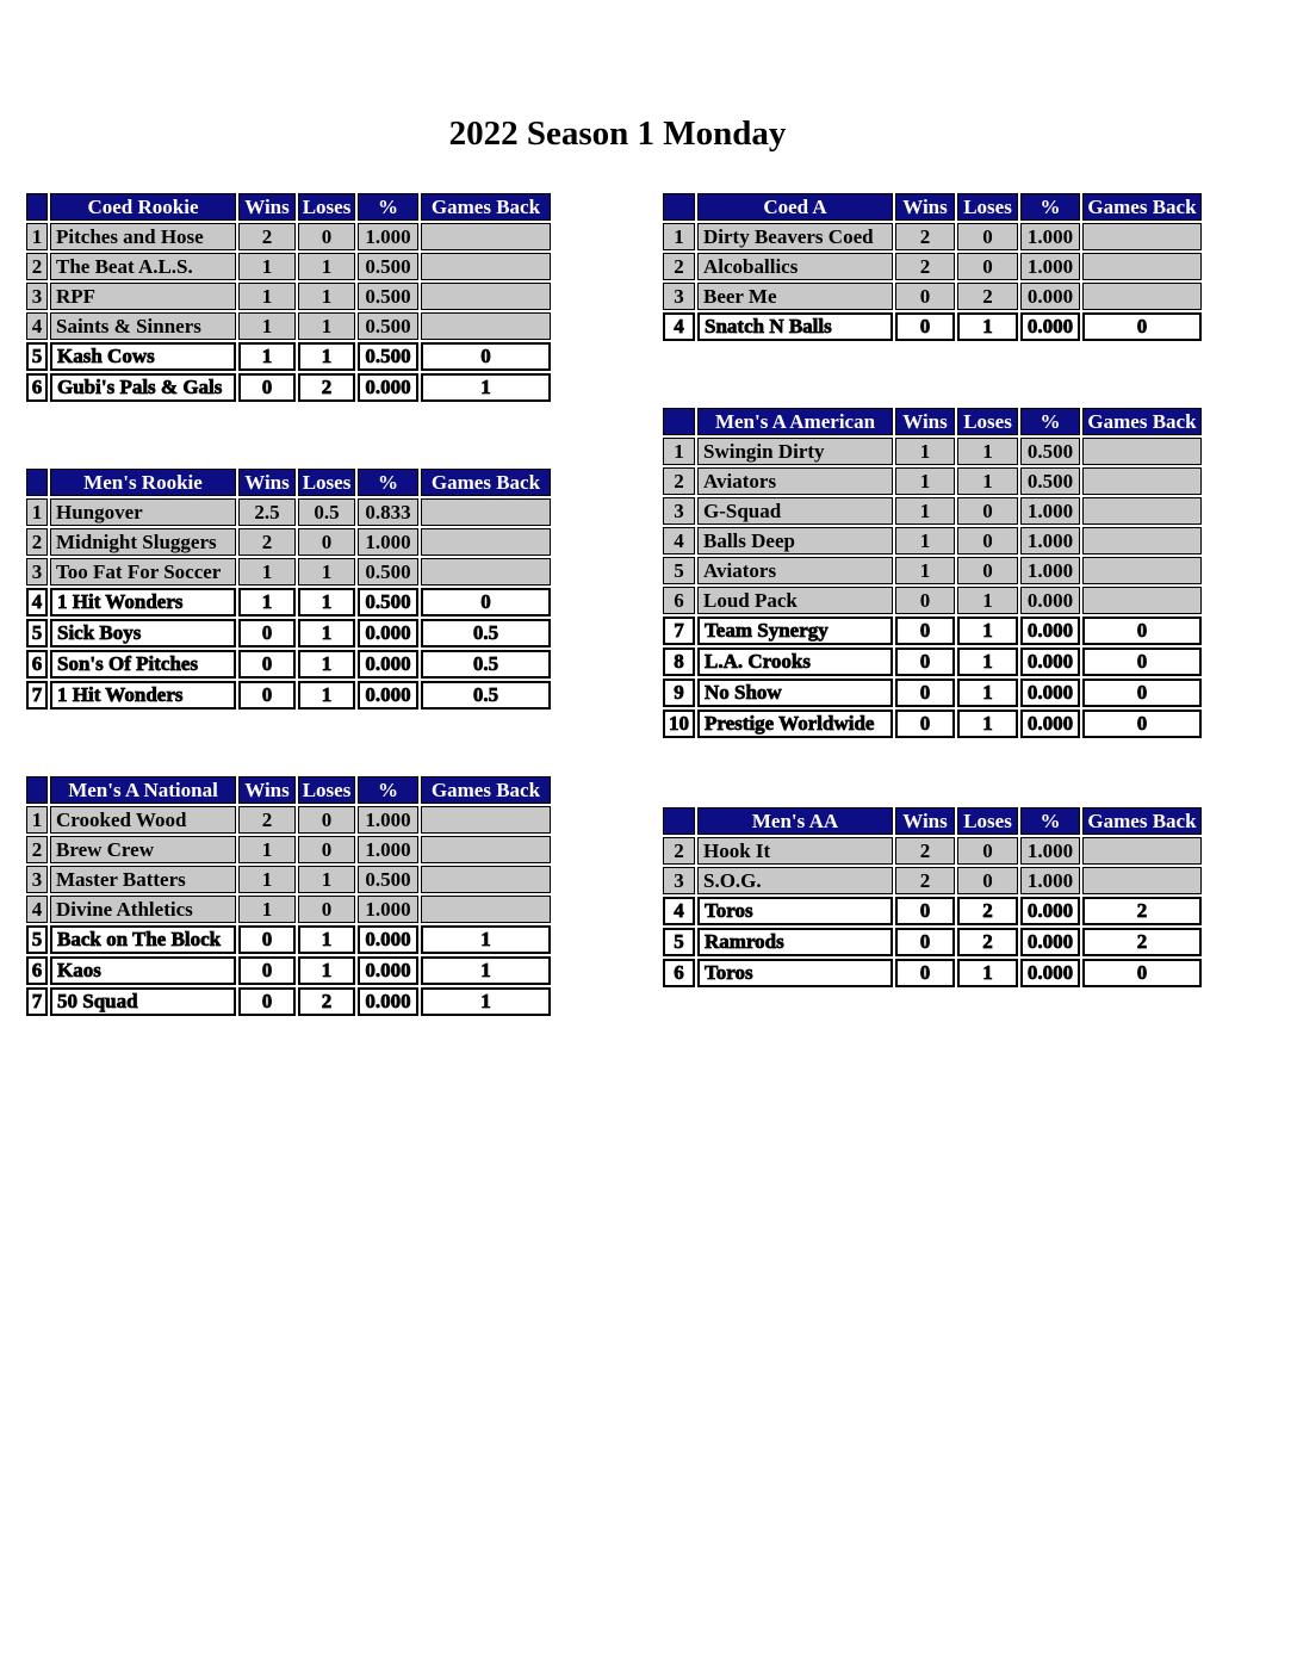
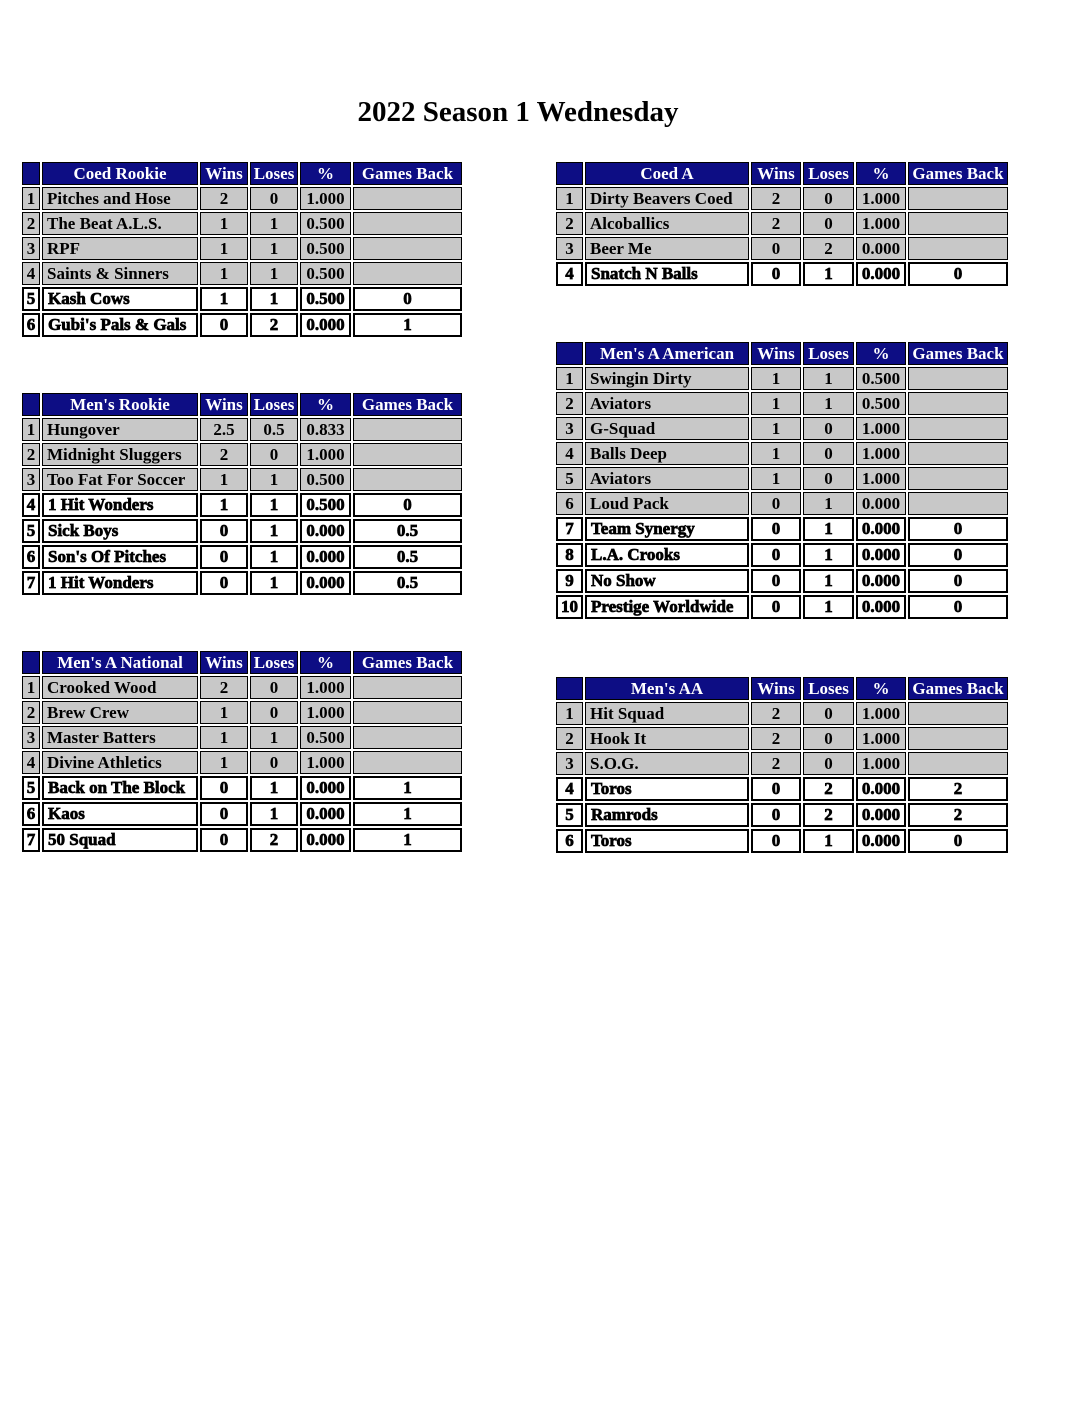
- 2022 Season 1 Monday
+ 2022 Season 1 Wednesday
  	Coed Rookie	Wins	Loses	%	Games Back
  1	Pitches and Hose	2	0	1.000
  2	The Beat A.L.S.	1	1	0.500
  3	RPF	1	1	0.500
  4	Saints & Sinners	1	1	0.500
  5	Kash Cows	1	1	0.500	0
  6	Gubi's Pals & Gals	0	2	0.000	1
  	Coed A	Wins	Loses	%	Games Back
  1	Dirty Beavers Coed	2	0	1.000
  2	Alcoballics	2	0	1.000
  3	Beer Me	0	2	0.000
  4	Snatch N Balls	0	1	0.000	0
  	Men's Rookie	Wins	Loses	%	Games Back
  1	Hungover	2.5	0.5	0.833
  2	Midnight Sluggers	2	0	1.000
  3	Too Fat For Soccer	1	1	0.500
  4	1 Hit Wonders	1	1	0.500	0
  5	Sick Boys	0	1	0.000	0.5
  6	Son's Of Pitches	0	1	0.000	0.5
  7	1 Hit Wonders	0	1	0.000	0.5
  	Men's A American	Wins	Loses	%	Games Back
  1	Swingin Dirty	1	1	0.500
  2	Aviators	1	1	0.500
  3	G-Squad	1	0	1.000
  4	Balls Deep	1	0	1.000
  5	Aviators	1	0	1.000
  6	Loud Pack	0	1	0.000
  7	Team Synergy	0	1	0.000	0
  8	L.A. Crooks	0	1	0.000	0
  9	No Show	0	1	0.000	0
  10	Prestige Worldwide	0	1	0.000	0
  	Men's A National	Wins	Loses	%	Games Back
  1	Crooked Wood	2	0	1.000
  2	Brew Crew	1	0	1.000
  3	Master Batters	1	1	0.500
  4	Divine Athletics	1	0	1.000
  5	Back on The Block	0	1	0.000	1
  6	Kaos	0	1	0.000	1
  7	50 Squad	0	2	0.000	1
  	Men's AA	Wins	Loses	%	Games Back
+ 1	Hit Squad	2	0	1.000
  2	Hook It	2	0	1.000
  3	S.O.G.	2	0	1.000
  4	Toros	0	2	0.000	2
  5	Ramrods	0	2	0.000	2
  6	Toros	0	1	0.000	0
